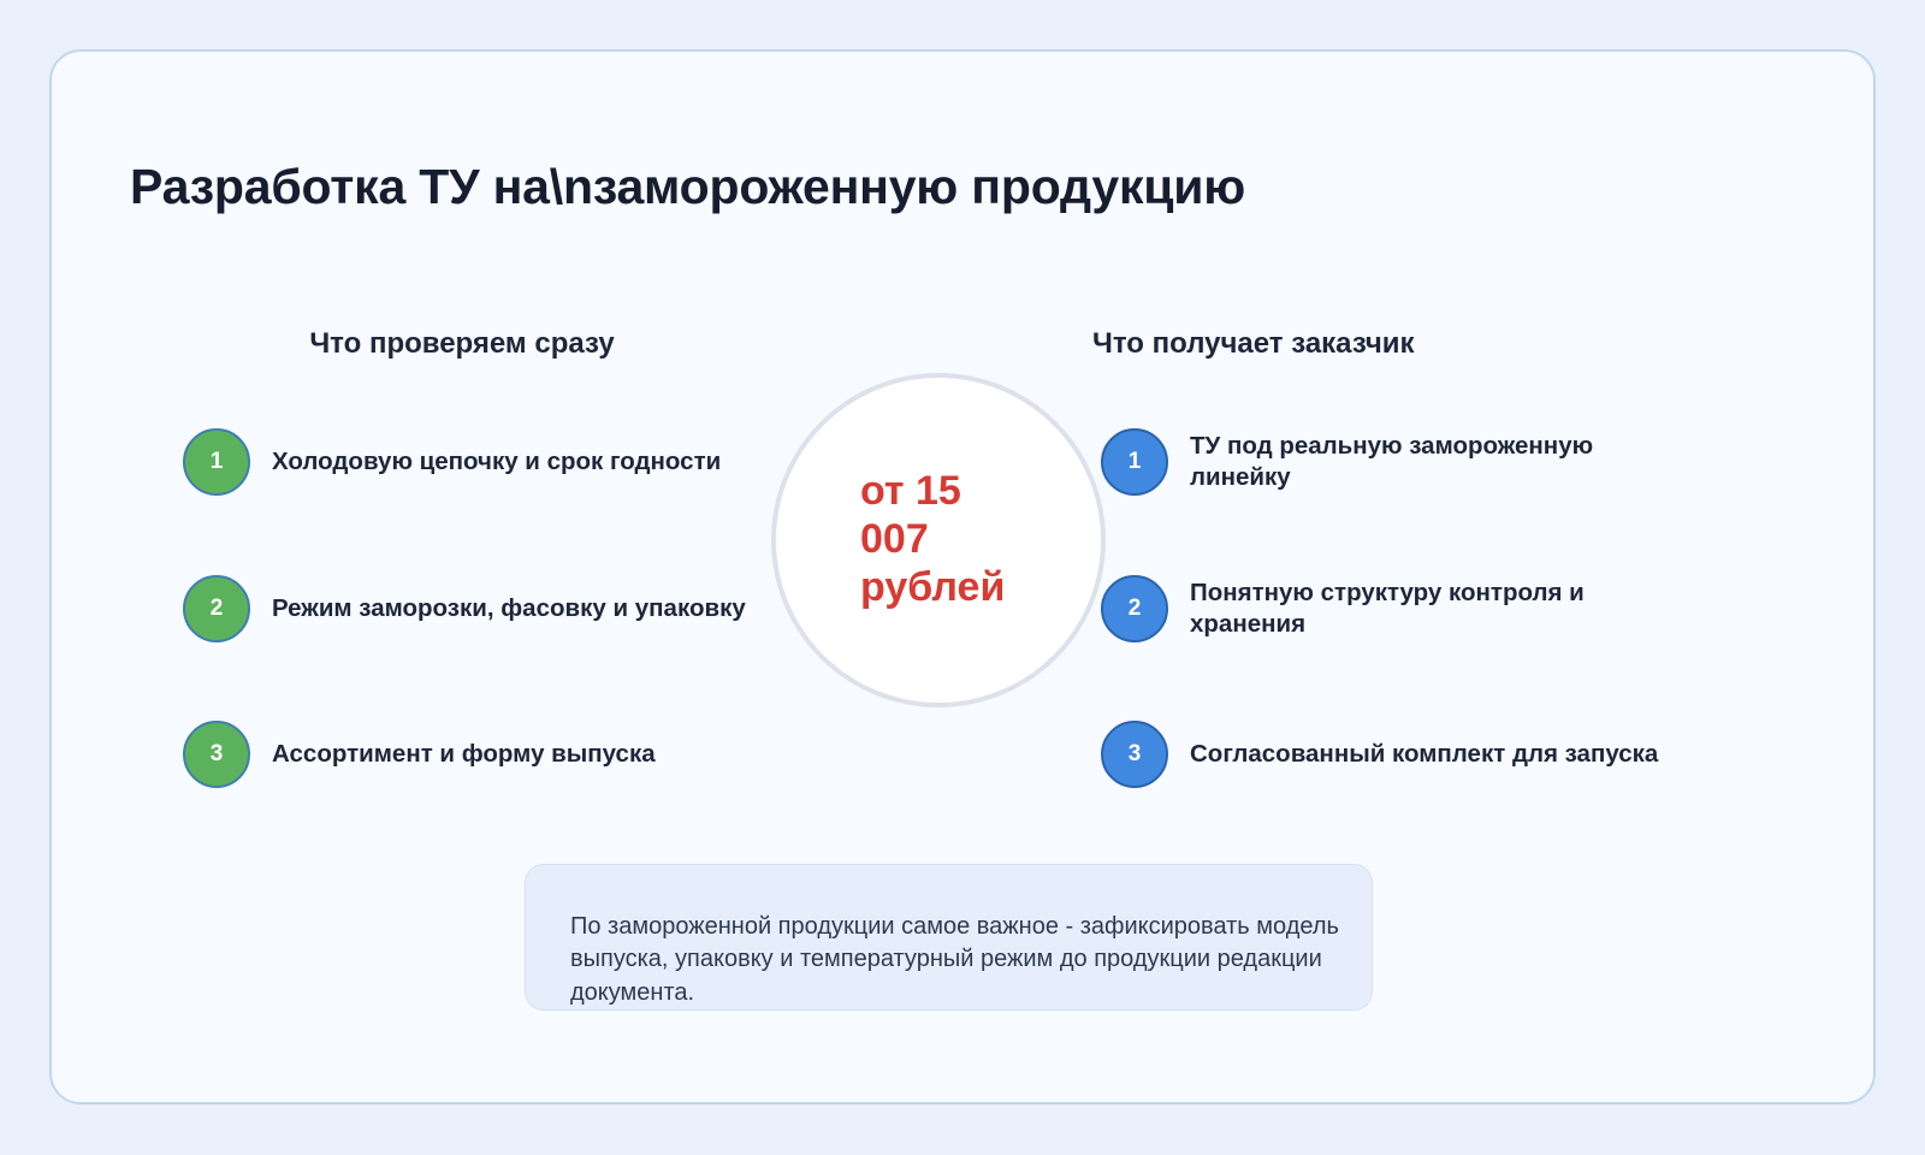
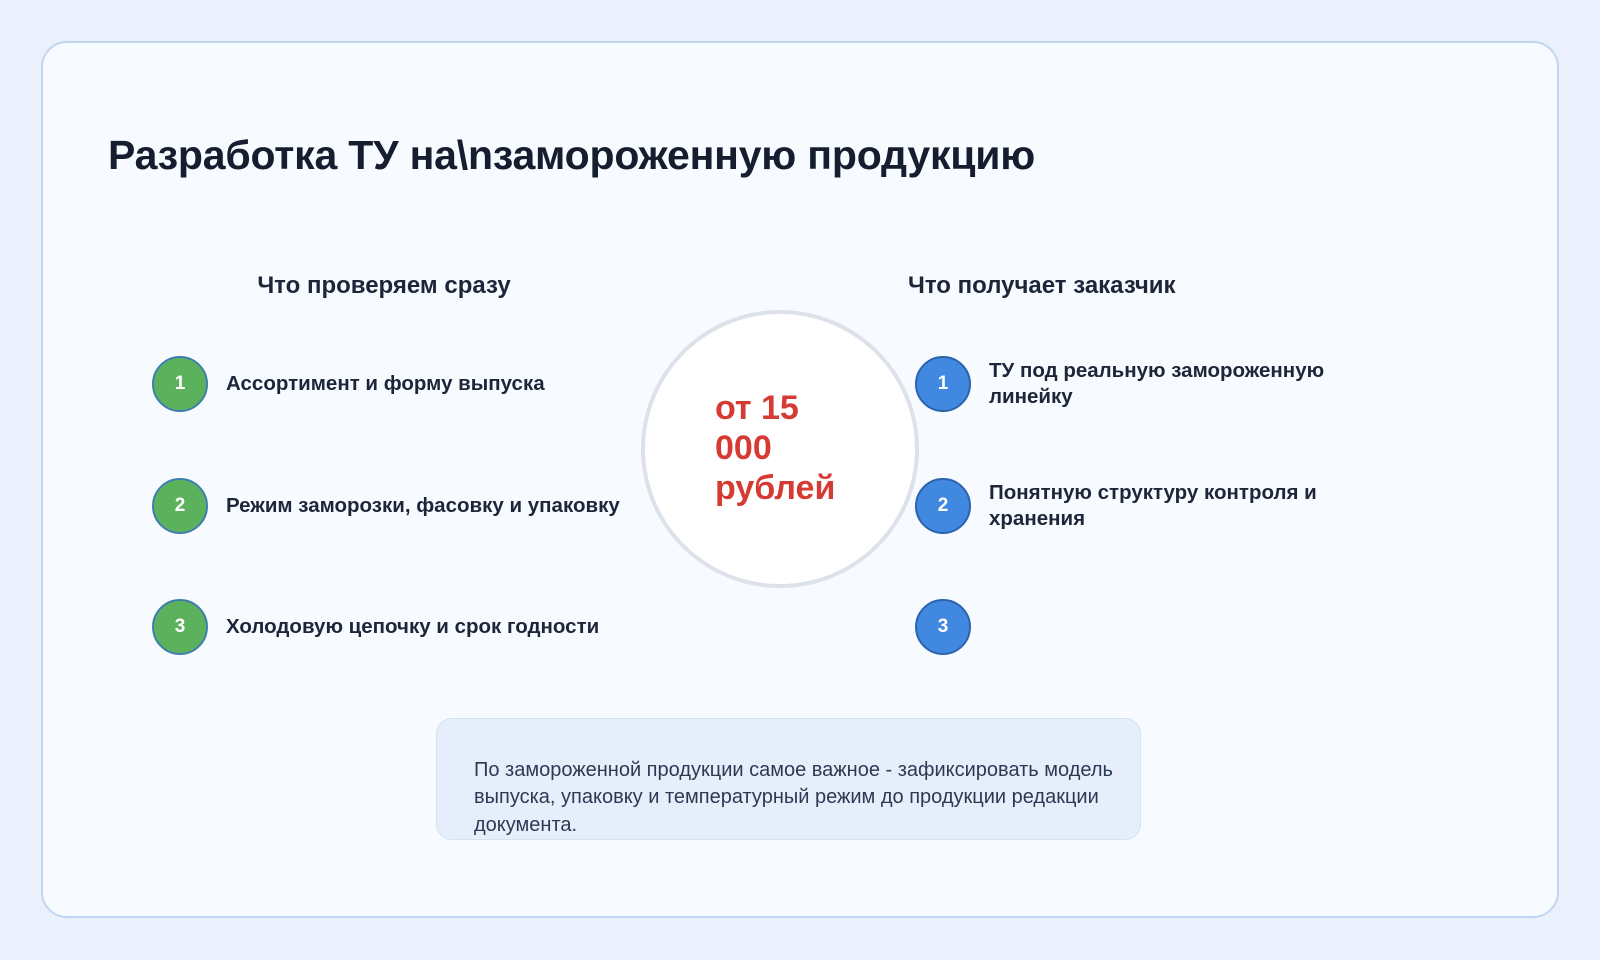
  Разработка ТУ на\nзамороженную продукцию
  Что проверяем сразу
  1
- Холодовую цепочку и срок годности
+ Ассортимент и форму выпуска
  2
  Режим заморозки, фасовку и упаковку
  3
- Ассортимент и форму выпуска
+ Холодовую цепочку и срок годности
  Что получает заказчик
  1
  ТУ под реальную замороженную линейку
  2
  Понятную структуру контроля и хранения
  3
- Согласованный комплект для запуска
- от 15 007 рублей
+ от 15 000 рублей
  По замороженной продукции самое важное - зафиксировать модель выпуска, упаковку и температурный режим до продукции редакции документа.
